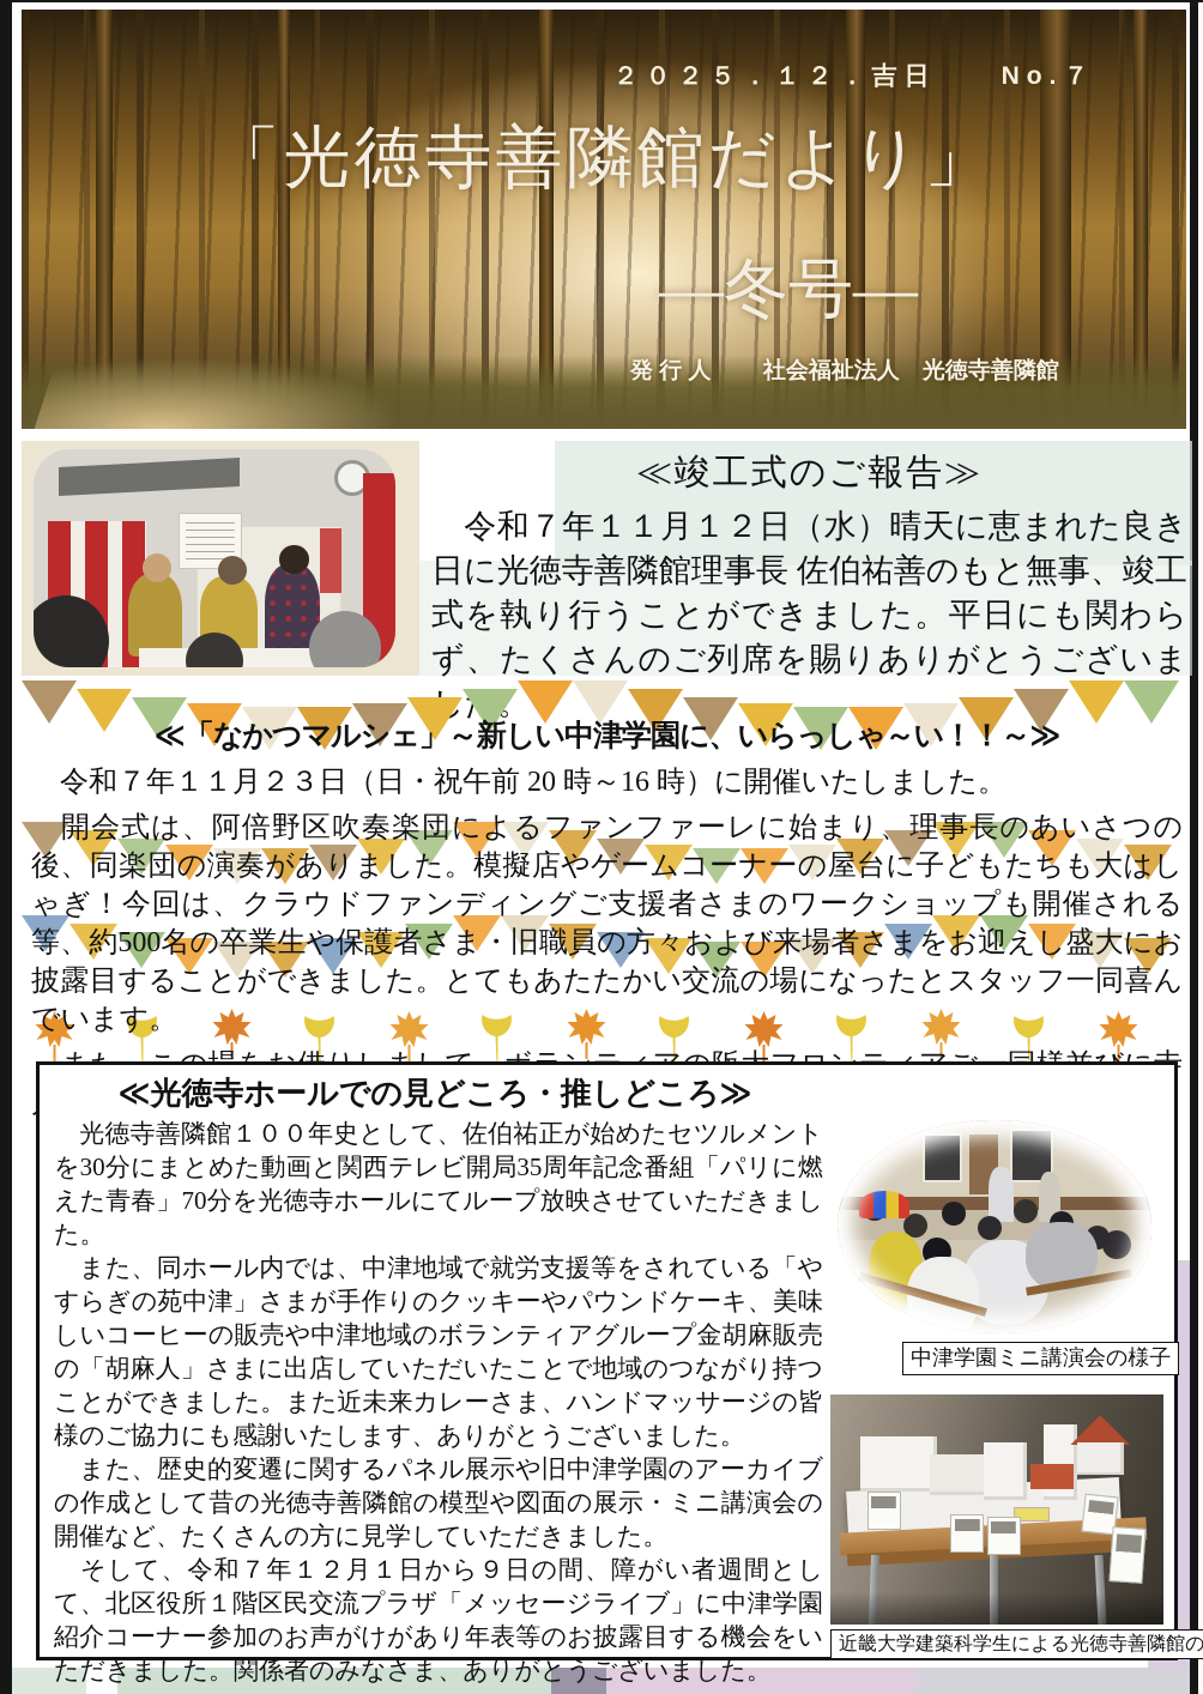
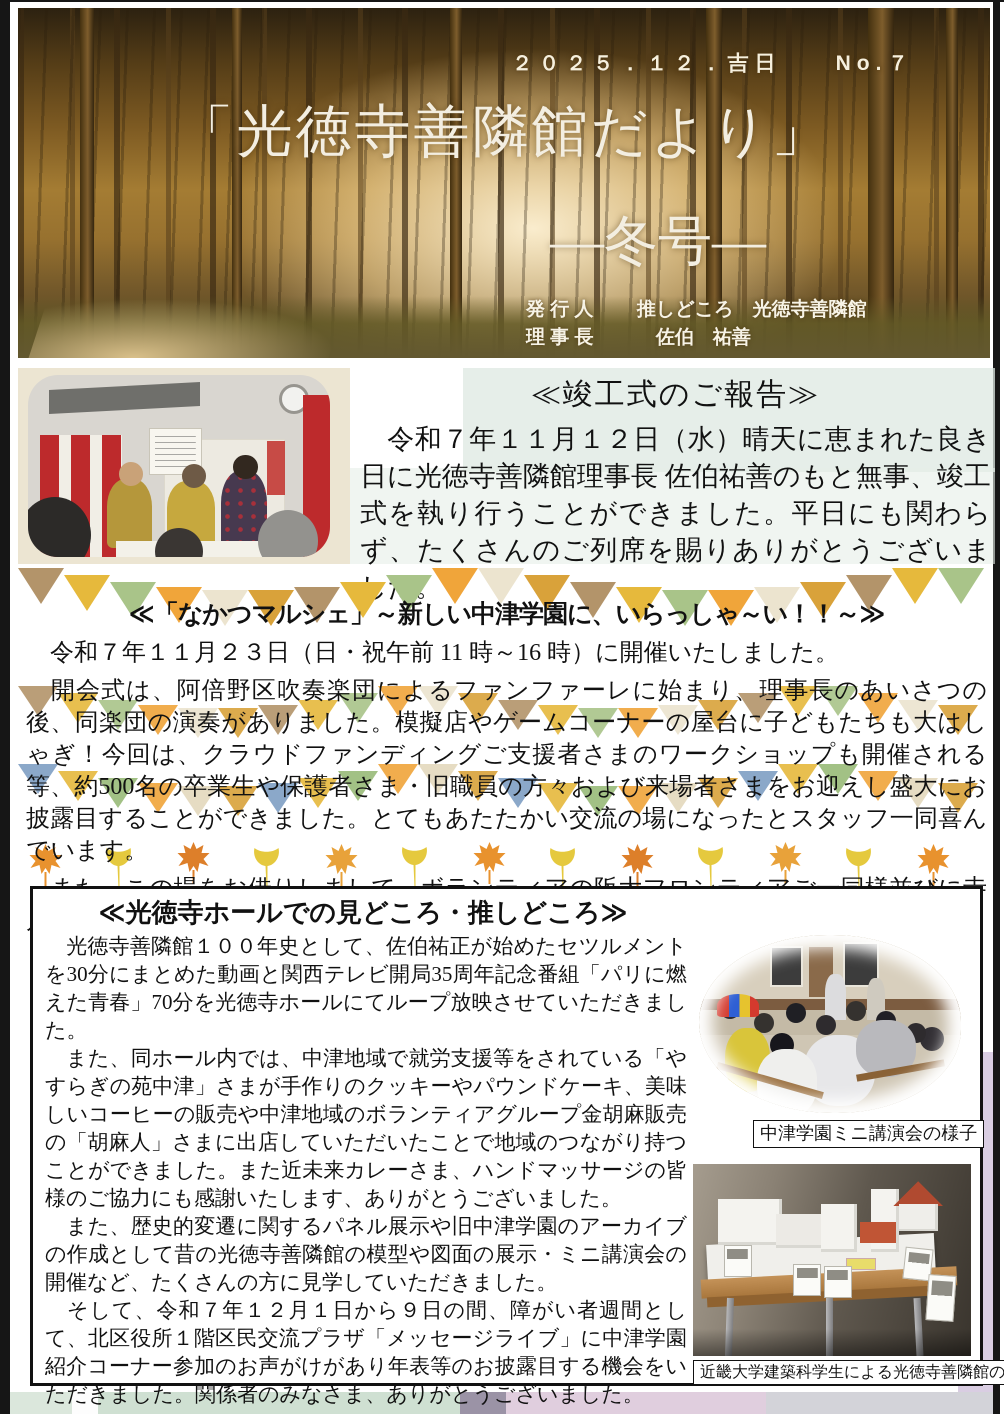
  ２０２５．１２．吉日 No.７
  「光徳寺善隣館だより」
  ―冬号―
- 発 行 人 社会福祉法人 光徳寺善隣館
+ 発 行 人 推しどころ 光徳寺善隣館
+ 理 事 長 佐伯 祐善
  ≪竣工式のご報告≫
  令和７年１１月１２日（水）晴天に恵まれた良き日に光徳寺善隣館理事長 佐伯祐善のもと無事、竣工式を執り行うことができました。平日にも関わらず、たくさんのご列席を賜りありがとうございました。
  ≪「なかつマルシェ」～新しい中津学園に、いらっしゃ～い！！～≫
- 令和７年１１月２３日（日・祝午前 20 時～16 時）に開催いたしました。
+ 令和７年１１月２３日（日・祝午前 11 時～16 時）に開催いたしました。
  開会式は、阿倍野区吹奏楽団によるファンファーレに始まり、理事長のあいさつの後、同楽団の演奏がありました。模擬店やゲームコーナーの屋台に子どもたちも大はしゃぎ！今回は、クラウドファンディングご支援者さまのワークショップも開催される等、約500名の卒業生や保護者さま・旧職員の方々および来場者さまをお迎えし盛大にお披露目することができました。とてもあたたかい交流の場になったとスタッフ一同喜んでいます。
  ≪光徳寺ホールでの見どころ・推しどころ≫
  光徳寺善隣館１００年史として、佐伯祐正が始めたセツルメントを30分にまとめた動画と関西テレビ開局35周年記念番組「パリに燃えた青春」70分を光徳寺ホールにてループ放映させていただきました。
  また、同ホール内では、中津地域で就労支援等をされている「やすらぎの苑中津」さまが手作りのクッキーやパウンドケーキ、美味しいコーヒーの販売や中津地域のボランティアグループ金胡麻販売の「胡麻人」さまに出店していただいたことで地域のつながり持つことができました。また近未来カレーさま、ハンドマッサージの皆様のご協力にも感謝いたします、ありがとうございました。
  また、歴史的変遷に関するパネル展示や旧中津学園のアーカイブの作成として昔の光徳寺善隣館の模型や図面の展示・ミニ講演会の開催など、たくさんの方に見学していただきました。
  そして、令和７年１２月１日から９日の間、障がい者週間として、北区役所１階区民交流プラザ「メッセージライブ」に中津学園紹介コーナー参加のお声がけがあり年表等のお披露目する機会をいただきました。関係者のみなさま、ありがとうございました。
  中津学園ミニ講演会の様子
  近畿大学建築科学生による光徳寺善隣館の
